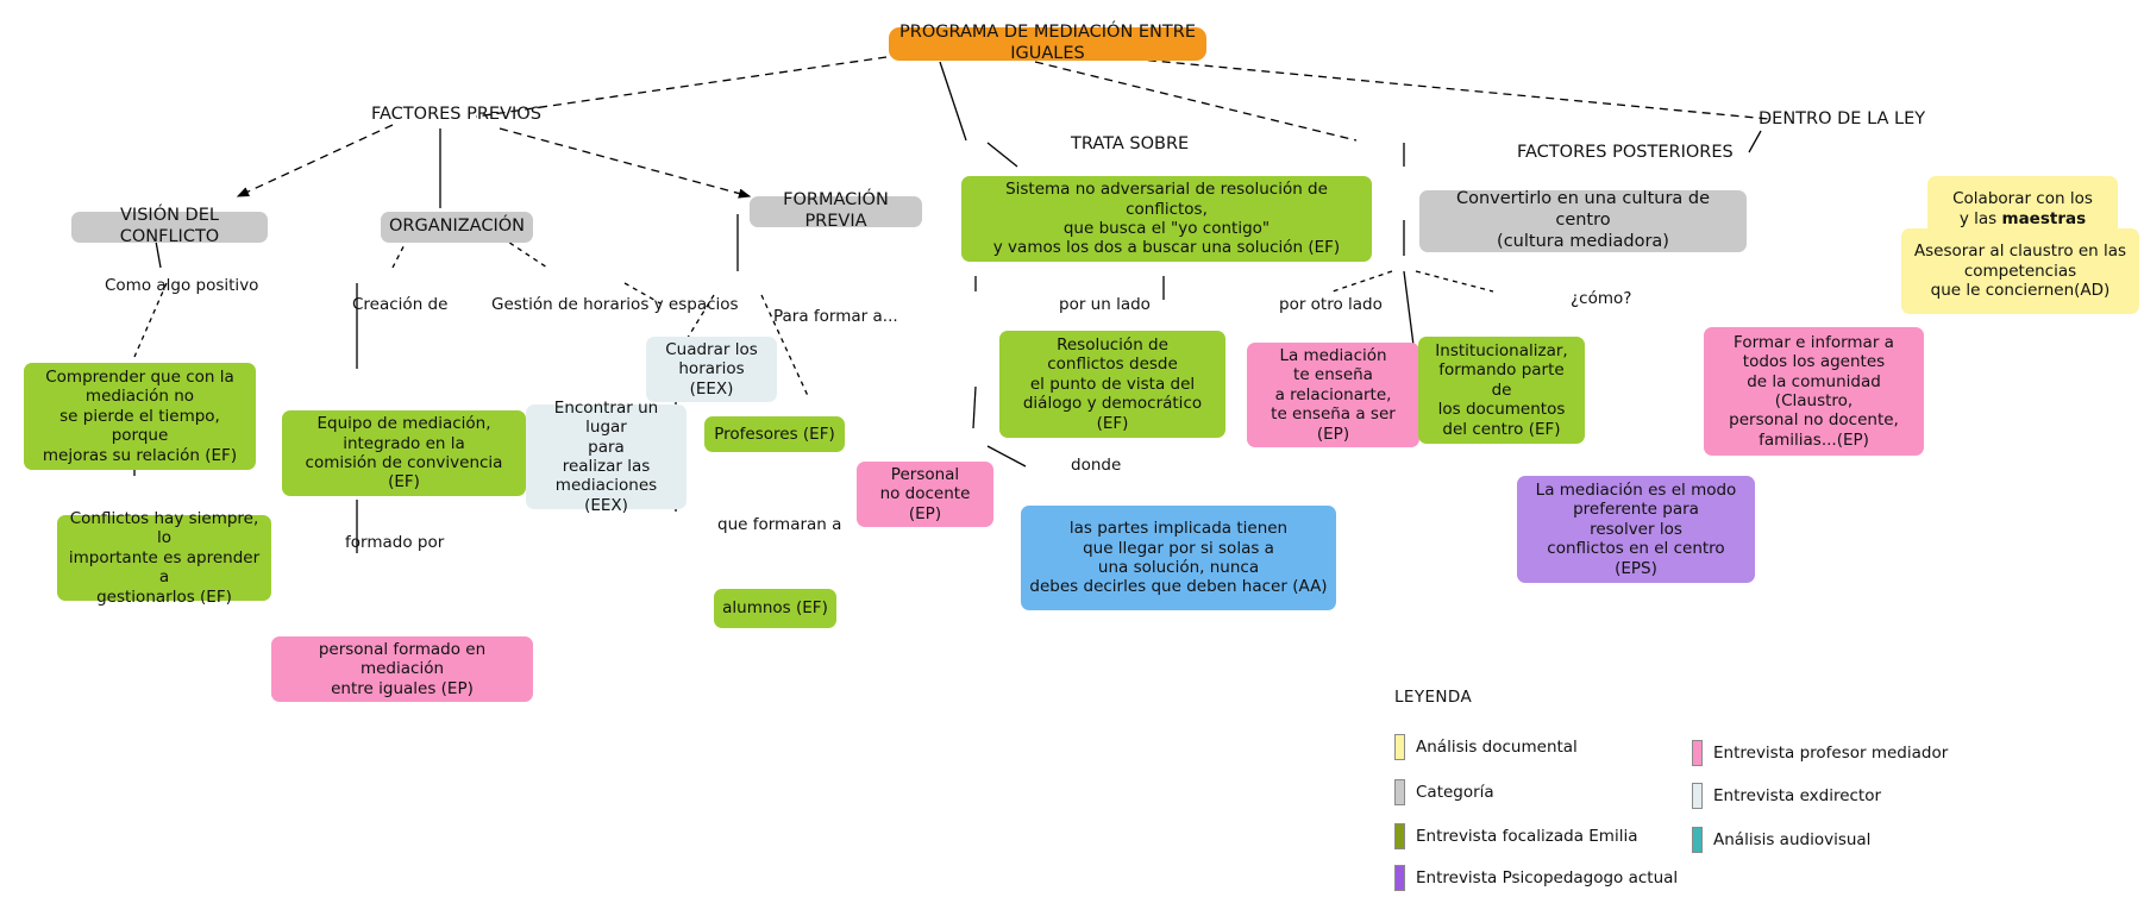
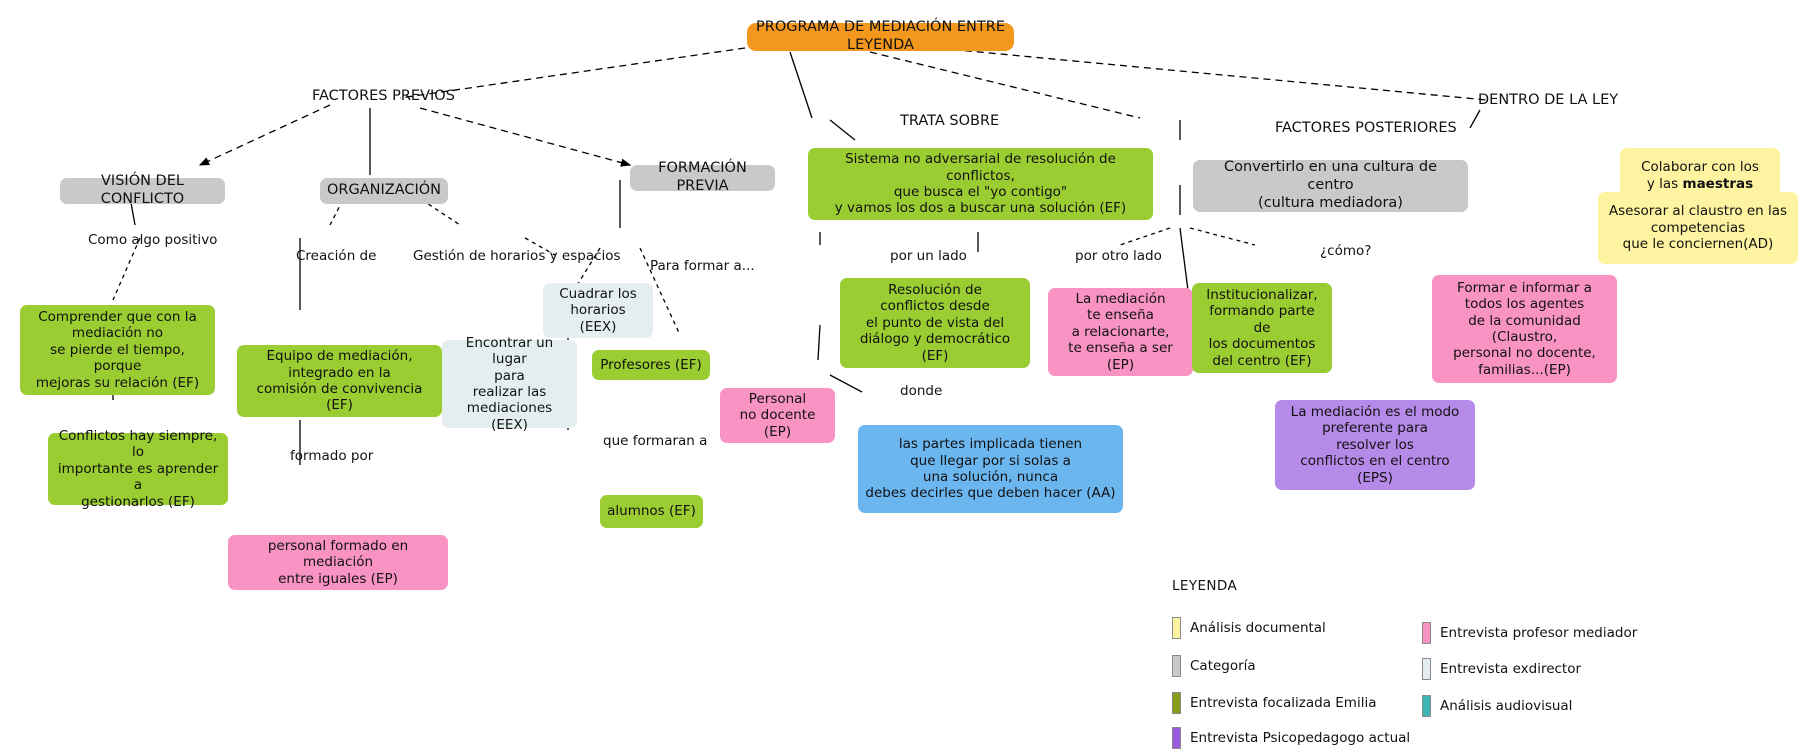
- PROGRAMA DE MEDIACIÓN ENTRE IGUALES
+ PROGRAMA DE MEDIACIÓN ENTRE LEYENDA
  FACTORES PREVIOS
  TRATA SOBRE
  FACTORES POSTERIORES
  DENTRO DE LA LEY
  VISIÓN DEL CONFLICTO
  ORGANIZACIÓN
  FORMACIÓN PREVIA
  Como algo positivo
  Creación de
  Gestión de horarios y espacios
  Para formar a...
  formado por
  que formaran a
  por un lado
  por otro lado
  donde
  ¿cómo?
  Comprender que con la
  mediación no
  se pierde el tiempo, porque
  mejoras su relación (EF)
  Conflictos hay siempre, lo
  importante es aprender a
  gestionarlos (EF)
  Equipo de mediación,
  integrado en la
  comisión de convivencia (EF)
  personal formado en mediación
  entre iguales (EP)
  Cuadrar los
  horarios (EEX)
  Encontrar un lugar
  para
  realizar las
  mediaciones (EEX)
  Profesores (EF)
  alumnos (EF)
  Personal
  no docente (EP)
  Sistema no adversarial de resolución de conflictos,
  que busca el "yo contigo"
  y vamos los dos a buscar una solución (EF)
  Resolución de
  conflictos desde
  el punto de vista del
  diálogo y democrático (EF)
  La mediación
  te enseña
  a relacionarte,
  te enseña a ser (EP)
  las partes implicada tienen
  que llegar por si solas a
  una solución, nunca
  debes decirles que deben hacer (AA)
  Convertirlo en una cultura de centro
  (cultura mediadora)
  Institucionalizar,
  formando parte de
  los documentos
  del centro (EF)
  Formar e informar a
  todos los agentes
  de la comunidad (Claustro,
  personal no docente,
  familias...(EP)
  La mediación es el modo
  preferente para
  resolver los
  conflictos en el centro (EPS)
  Colaborar con los
  y las maestras
  Asesorar al claustro en las
  competencias
  que le conciernen(AD)
  LEYENDA
  Análisis documental
  Categoría
  Entrevista focalizada Emilia
  Entrevista Psicopedagogo actual
  Entrevista profesor mediador
  Entrevista exdirector
  Análisis audiovisual
